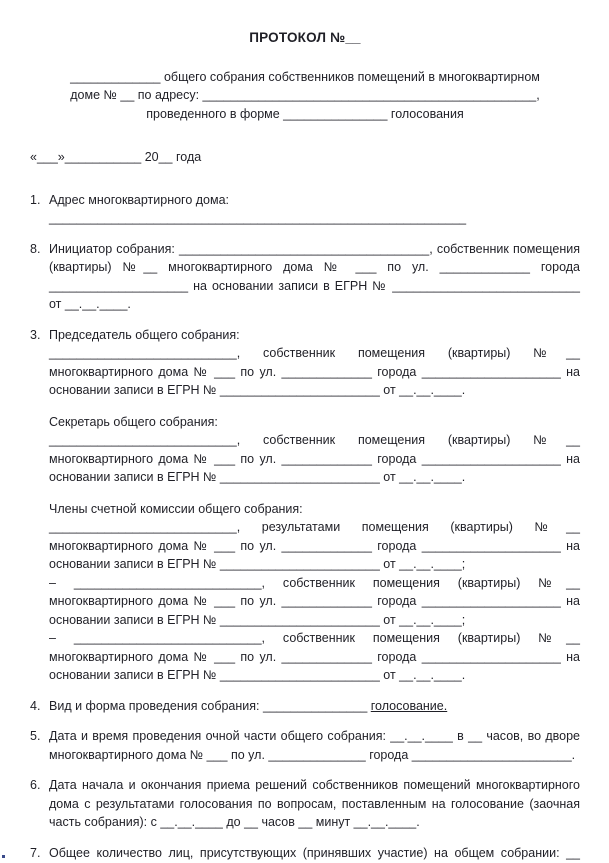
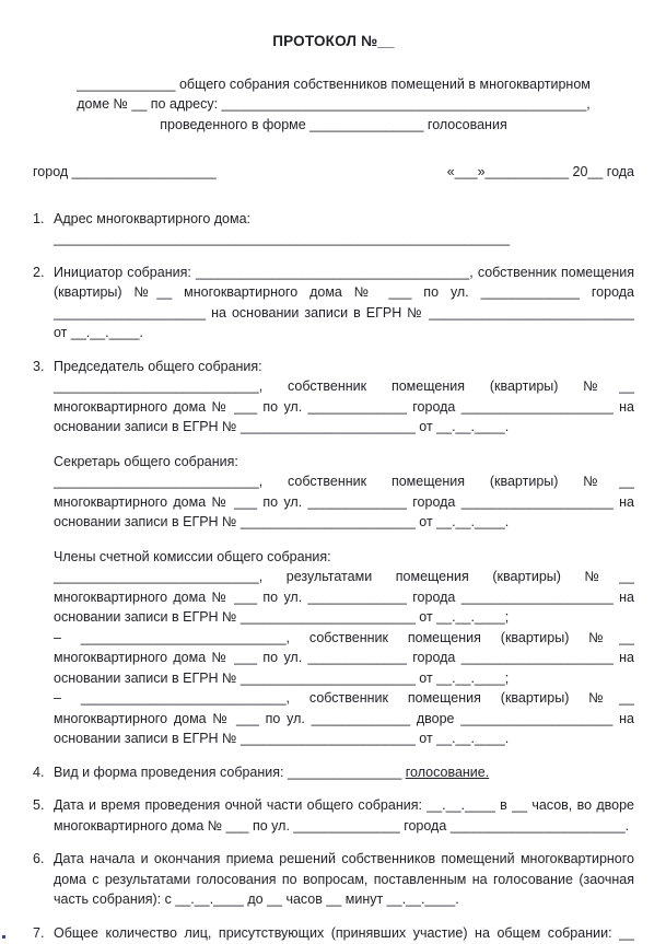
  ПРОТОКОЛ №__
  _____________ общего собрания собственников помещений в многоквартирном
  доме № __ по адресу: ________________________________________________,
  проведенного в форме _______________ голосования
+ город ___________________
  «___»___________ 20__ года
  1.
  Адрес многоквартирного дома: ____________________________________________________________
- 8.
+ 2.
  Инициатор собрания: ____________________________________, собственник помещения (квартиры) №__ многоквартирного дома № ___ по ул. _____________ города ____________________ на основании записи в ЕГРН № ___________________________ от __.__.____.
  3.
  Председатель общего собрания:
  ___________________________, собственник помещения (квартиры) №__ многоквартирного дома № ___ по ул. _____________ города ____________________ на основании записи в ЕГРН № _______________________ от __.__.____.
  Секретарь общего собрания:
  ___________________________, собственник помещения (квартиры) №__ многоквартирного дома № ___ по ул. _____________ города ____________________ на основании записи в ЕГРН № _______________________ от __.__.____.
  Члены счетной комиссии общего собрания:
  ___________________________, результатами помещения (квартиры) №__ многоквартирного дома № ___ по ул. _____________ города ____________________ на основании записи в ЕГРН № _______________________ от __.__.____;
  – ___________________________, собственник помещения (квартиры) №__ многоквартирного дома № ___ по ул. _____________ города ____________________ на основании записи в ЕГРН № _______________________ от __.__.____;
- – ___________________________, собственник помещения (квартиры) №__ многоквартирного дома № ___ по ул. _____________ города ____________________ на основании записи в ЕГРН № _______________________ от __.__.____.
+ – ___________________________, собственник помещения (квартиры) №__ многоквартирного дома № ___ по ул. _____________ дворе ____________________ на основании записи в ЕГРН № _______________________ от __.__.____.
  4.
  Вид и форма проведения собрания: _______________ голосование.
  5.
  Дата и время проведения очной части общего собрания: __.__.____ в __ часов, во дворе многоквартирного дома № ___ по ул. ______________ города _______________________.
  6.
  Дата начала и окончания приема решений собственников помещений многоквартирного дома с результатами голосования по вопросам, поставленным на голосование (заочная часть собрания): с __.__.____ до __ часов __ минут __.__.____.
  7.
